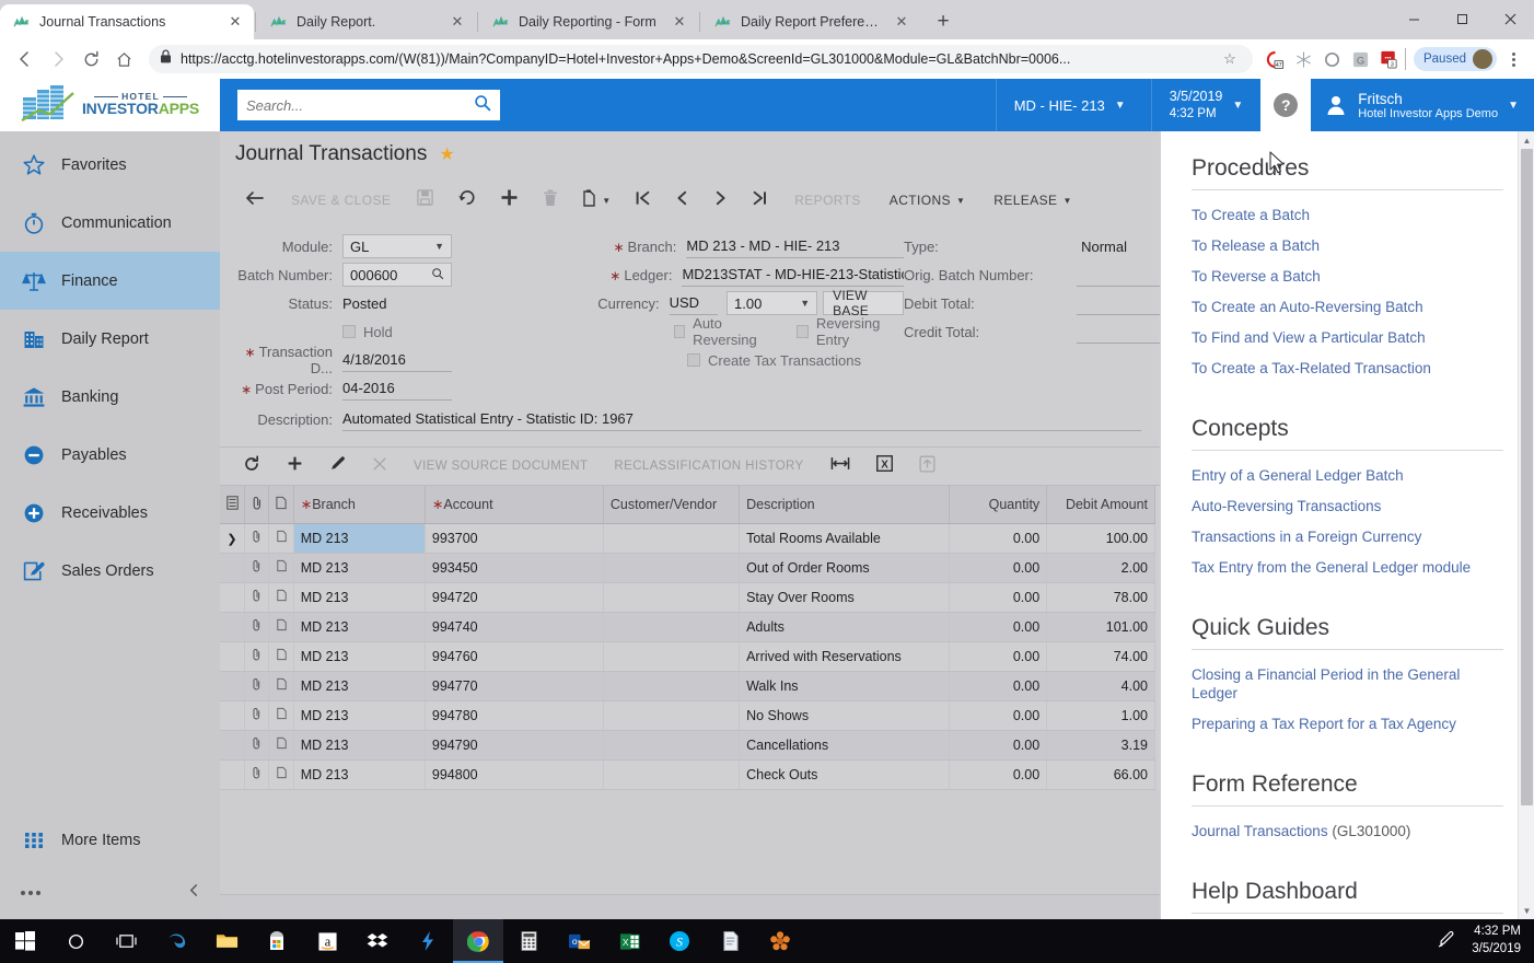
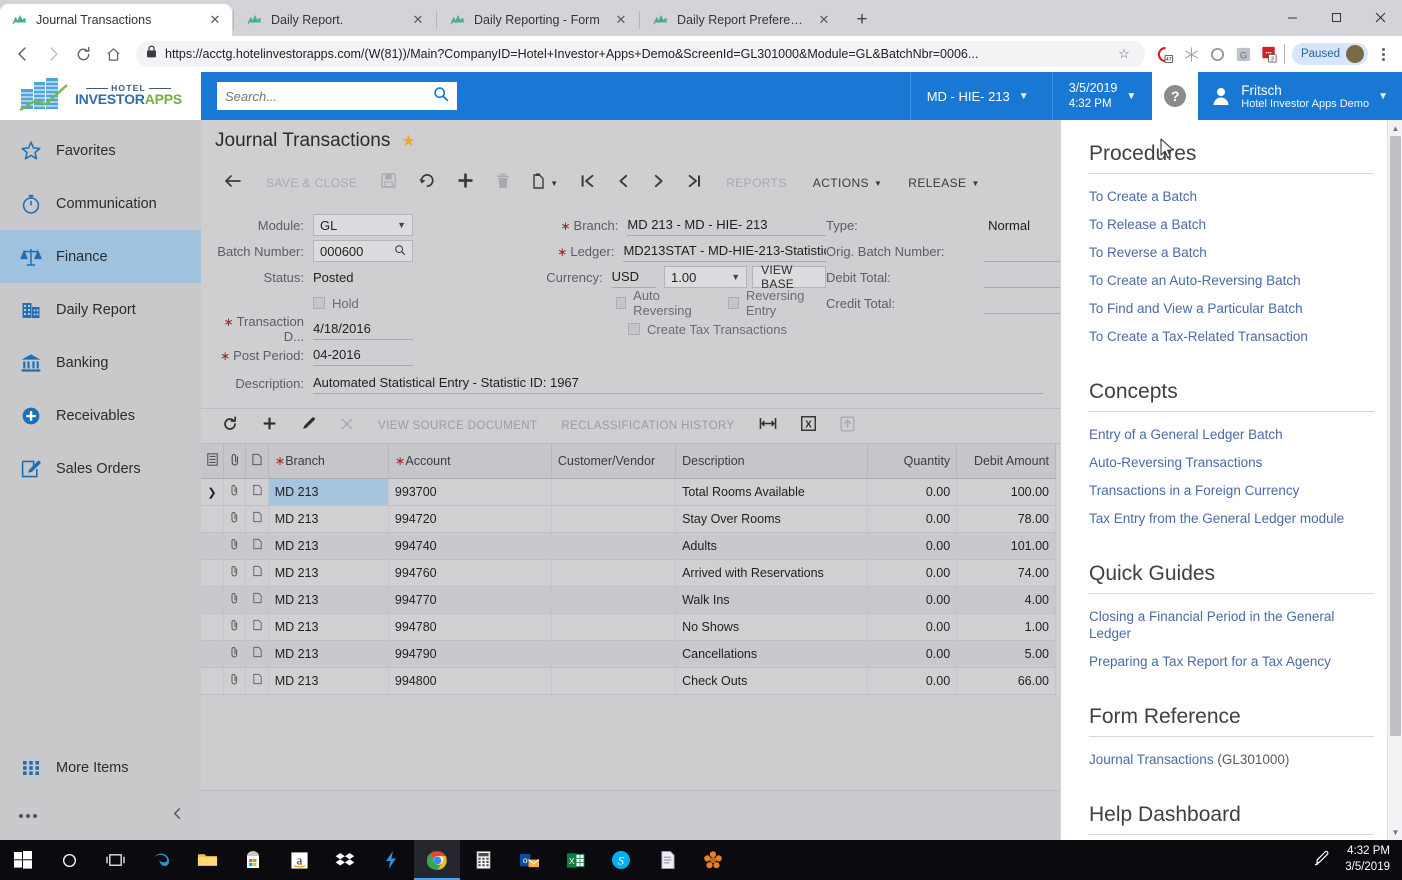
  Journal Transactions
  ✕
  Daily Report.
  ✕
  Daily Reporting - Form
  ✕
  Daily Report Preference
  ✕
  +
  https://acctg.hotelinvestorapps.com/(W(81))/Main?CompanyID=Hotel+Investor+Apps+Demo&ScreenId=GL301000&Module=GL&BatchNbr=0006...
  ☆
  G
  Paused
  HOTEL
  INVESTORAPPS
  Search...
  MD - HIE- 213
  ▼
  3/5/2019
  4:32 PM
  ▼
  ?
  Fritsch
  Hotel Investor Apps Demo
  ▼
  Favorites
  Communication
  Finance
  Daily Report
  Banking
- Payables
  Receivables
  Sales Orders
  More Items
  Journal Transactions
  ★
  SAVE & CLOSE
  ▼
  REPORTS
  ACTIONS
  ▼
  RELEASE
  ▼
  Module:
  GL
  ▼
  Branch:
  MD 213 - MD - HIE- 213
  Type:
  Normal
  Batch Number:
  000600
  Ledger:
  MD213STAT - MD-HIE-213-Statisti
  Orig. Batch Number:
  Status:
  Posted
  Currency:
  USD
  1.00
  ▼
  VIEW BASE
  Debit Total:
  Hold
  Auto Reversing
  Reversing Entry
  Credit Total:
  Transaction D...
  4/18/2016
  Create Tax Transactions
  Post Period:
  04-2016
  Description:
  Automated Statistical Entry - Statistic ID: 1967
  VIEW SOURCE DOCUMENT
  RECLASSIFICATION HISTORY
  X
  			∗Branch	∗Account	Customer/Vendor	Description	Quantity	Debit Amount
  ❯			MD 213	993700		Total Rooms Available	0.00	100.00
- 			MD 213	993450		Out of Order Rooms	0.00	2.00
  			MD 213	994720		Stay Over Rooms	0.00	78.00
  			MD 213	994740		Adults	0.00	101.00
  			MD 213	994760		Arrived with Reservations	0.00	74.00
  			MD 213	994770		Walk Ins	0.00	4.00
  			MD 213	994780		No Shows	0.00	1.00
- 			MD 213	994790		Cancellations	0.00	3.19
+ 			MD 213	994790		Cancellations	0.00	5.00
  			MD 213	994800		Check Outs	0.00	66.00
  Procedres
  To Create a Batch
  To Release a Batch
  To Reverse a Batch
  To Create an Auto-Reversing Batch
  To Find and View a Particular Batch
  To Create a Tax-Related Transaction
  Concepts
  Entry of a General Ledger Batch
  Auto-Reversing Transactions
  Transactions in a Foreign Currency
  Tax Entry from the General Ledger module
  Quick Guides
  Closing a Financial Period in the General Ledger
  Preparing a Tax Report for a Tax Agency
  Form Reference
  Journal Transactions (GL301000)
  Help Dashboard
  ▲
  ▼
  a
  o
  X
  S
  4:32 PM
  3/5/2019
